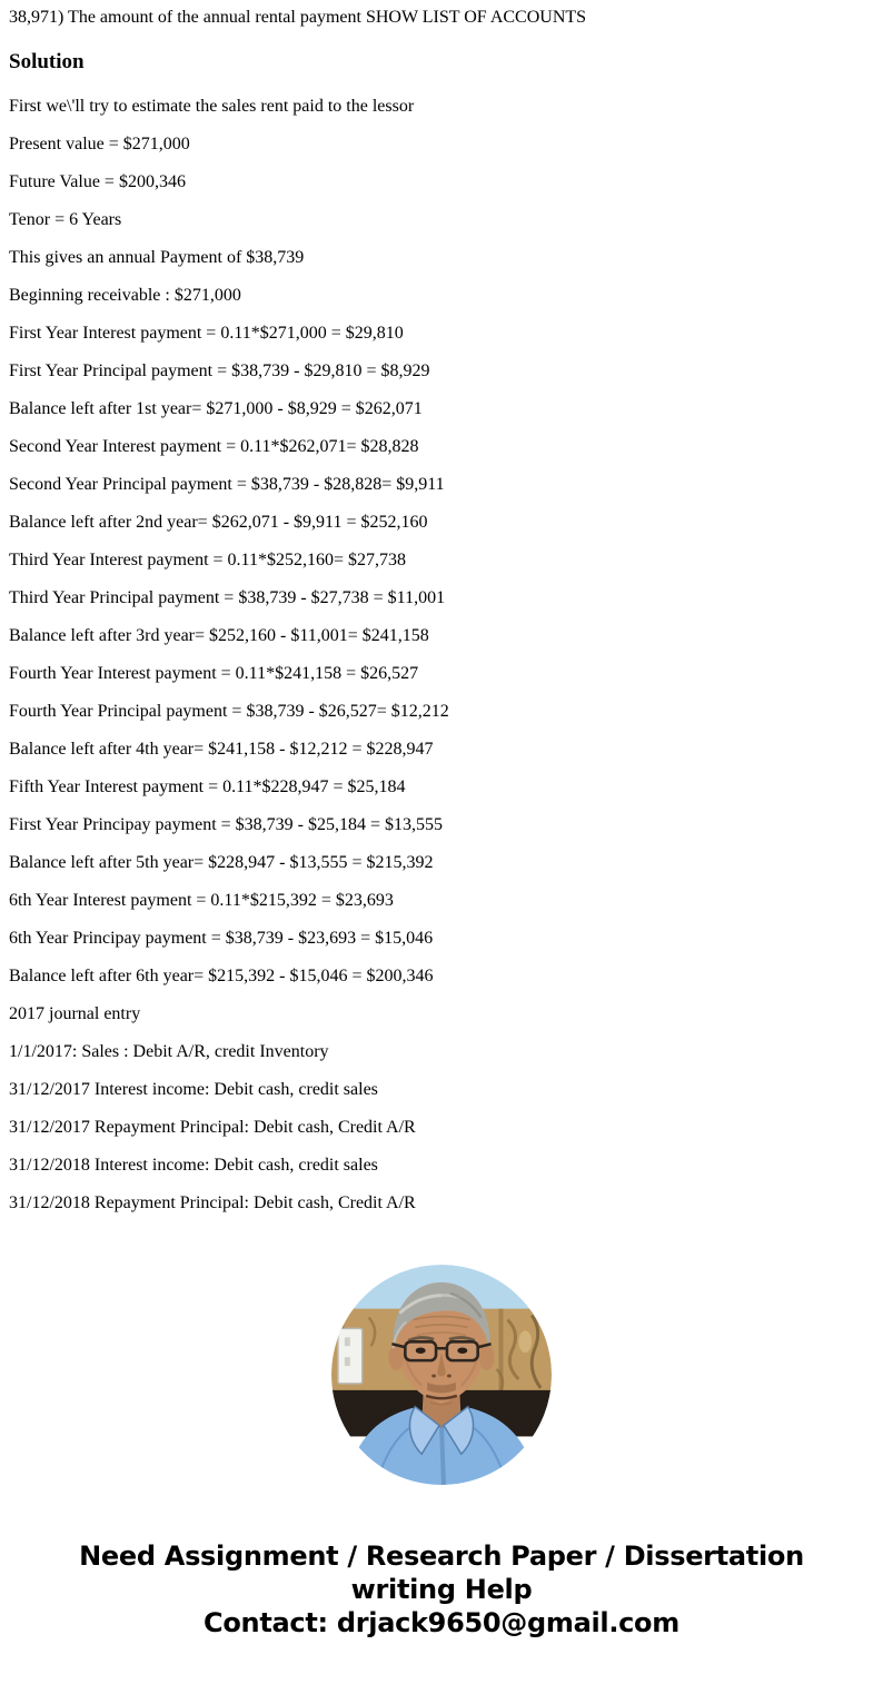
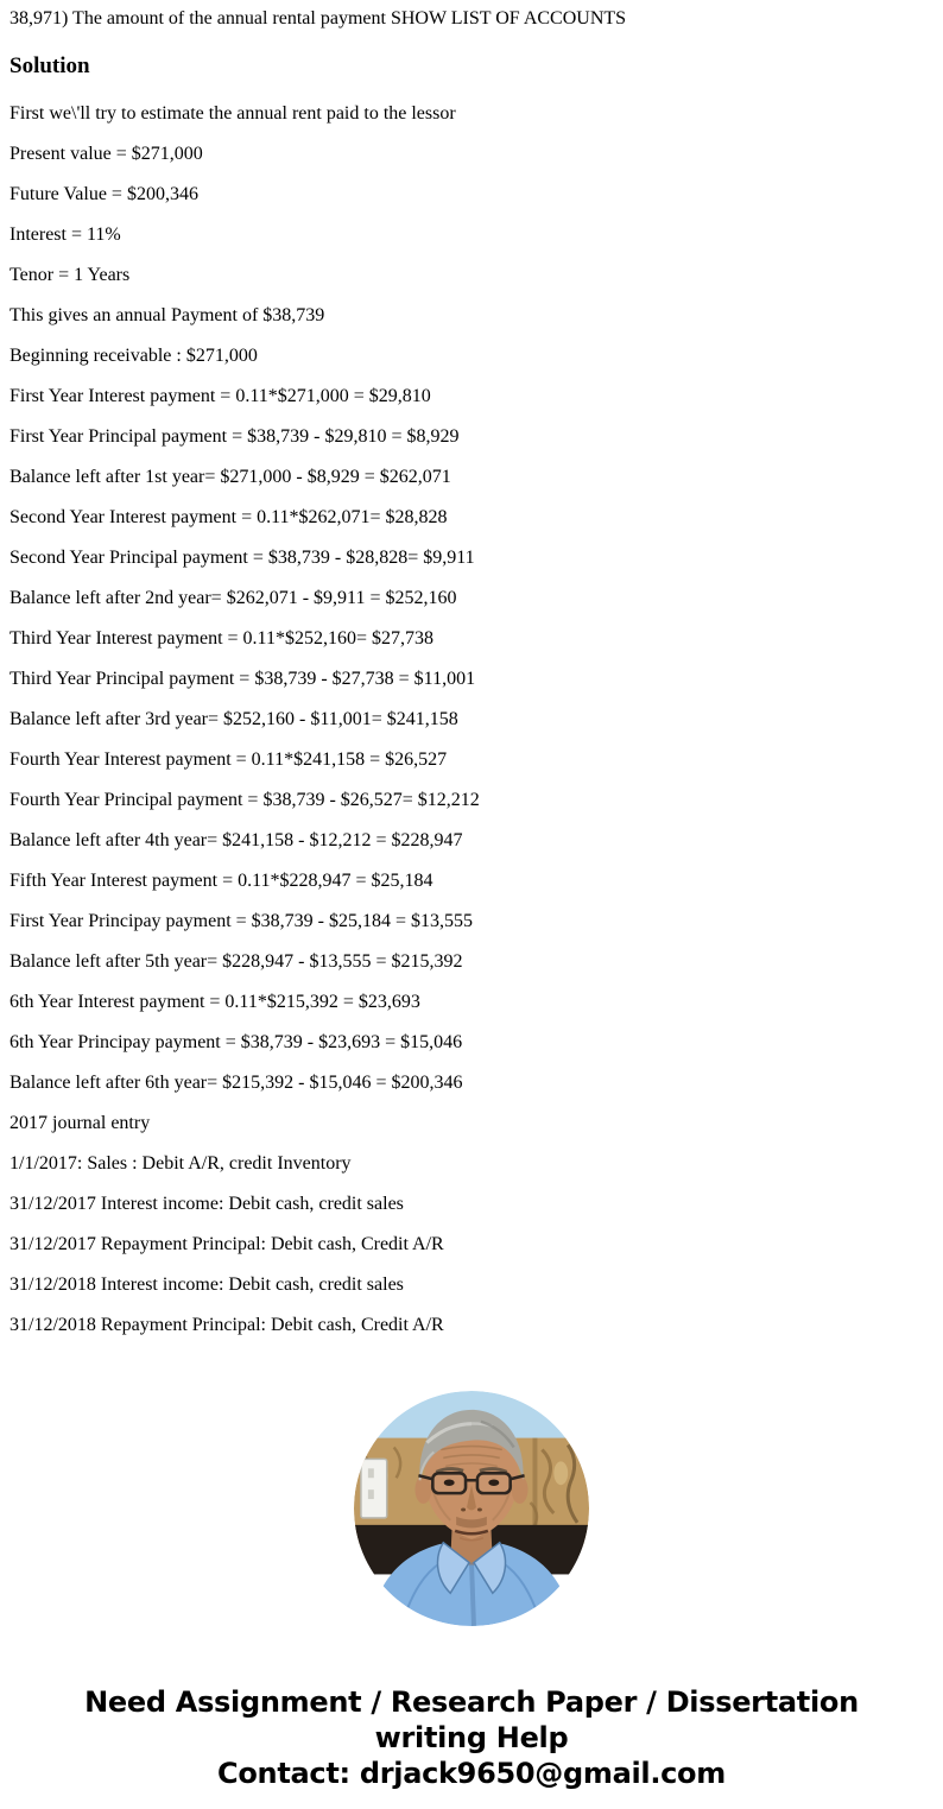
  38,971) The amount of the annual rental payment SHOW LIST OF ACCOUNTS
  Solution
- First we\'ll try to estimate the sales rent paid to the lessor
+ First we\'ll try to estimate the annual rent paid to the lessor
  Present value = $271,000
  Future Value = $200,346
+ Interest = 11%
- Tenor = 6 Years
+ Tenor = 1 Years
  This gives an annual Payment of $38,739
  Beginning receivable : $271,000
  First Year Interest payment = 0.11*$271,000 = $29,810
  First Year Principal payment = $38,739 - $29,810 = $8,929
  Balance left after 1st year= $271,000 - $8,929 = $262,071
  Second Year Interest payment = 0.11*$262,071= $28,828
  Second Year Principal payment = $38,739 - $28,828= $9,911
  Balance left after 2nd year= $262,071 - $9,911 = $252,160
  Third Year Interest payment = 0.11*$252,160= $27,738
  Third Year Principal payment = $38,739 - $27,738 = $11,001
  Balance left after 3rd year= $252,160 - $11,001= $241,158
  Fourth Year Interest payment = 0.11*$241,158 = $26,527
  Fourth Year Principal payment = $38,739 - $26,527= $12,212
  Balance left after 4th year= $241,158 - $12,212 = $228,947
  Fifth Year Interest payment = 0.11*$228,947 = $25,184
  First Year Principay payment = $38,739 - $25,184 = $13,555
  Balance left after 5th year= $228,947 - $13,555 = $215,392
  6th Year Interest payment = 0.11*$215,392 = $23,693
  6th Year Principay payment = $38,739 - $23,693 = $15,046
  Balance left after 6th year= $215,392 - $15,046 = $200,346
  2017 journal entry
  1/1/2017: Sales : Debit A/R, credit Inventory
  31/12/2017 Interest income: Debit cash, credit sales
  31/12/2017 Repayment Principal: Debit cash, Credit A/R
  31/12/2018 Interest income: Debit cash, credit sales
  31/12/2018 Repayment Principal: Debit cash, Credit A/R
  Need Assignment / Research Paper / Dissertation
  writing Help
  Contact: drjack9650@gmail.com
